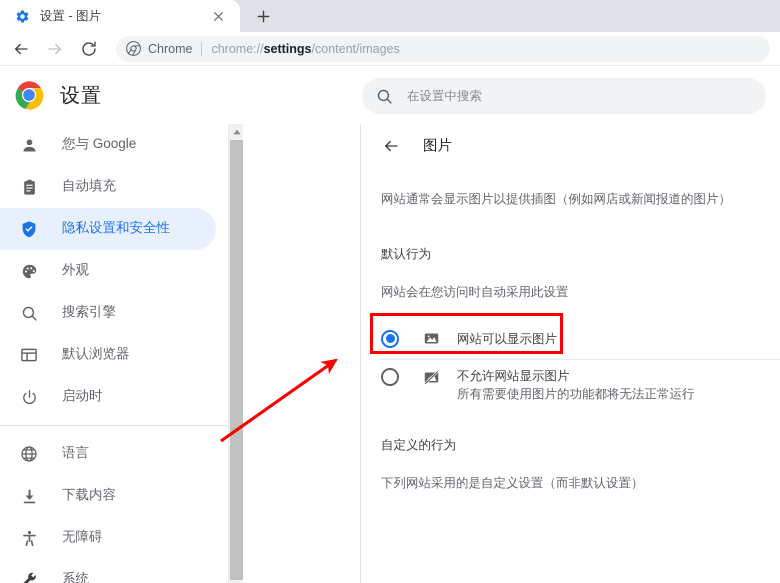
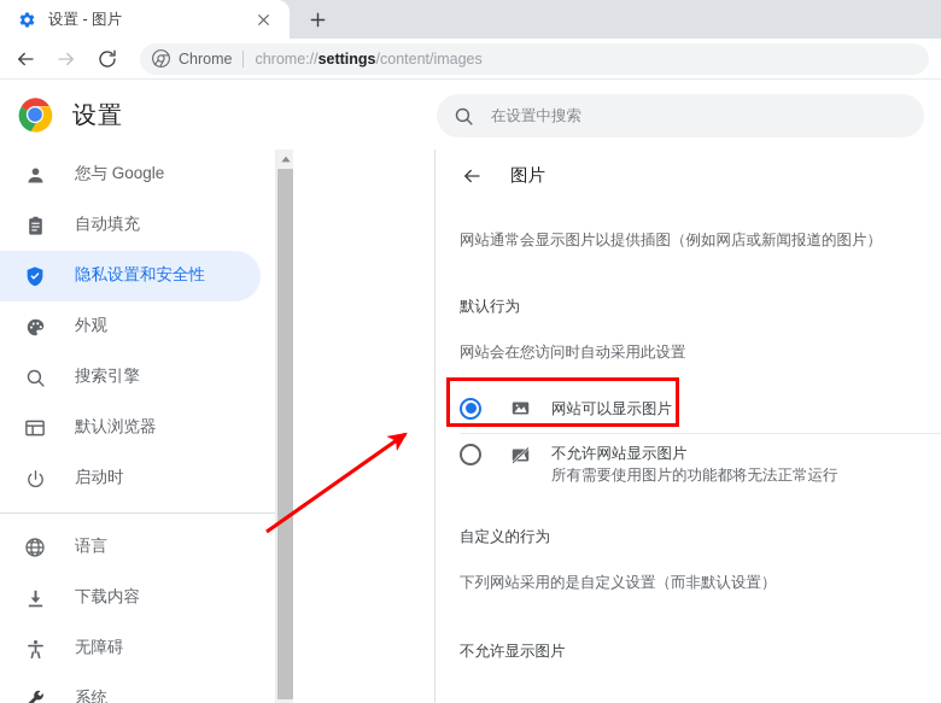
  设置 - 图片
  Chrome
  chrome://settings/content/images
  设置
  在设置中搜索
  您与 Google
  自动填充
  隐私设置和安全性
  外观
  搜索引擎
  默认浏览器
  启动时
  语言
  下载内容
  无障碍
  系统
  图片
  网站通常会显示图片以提供插图（例如网店或新闻报道的图片）
  默认行为
  网站会在您访问时自动采用此设置
  网站可以显示图片
  不允许网站显示图片
  所有需要使用图片的功能都将无法正常运行
  自定义的行为
  下列网站采用的是自定义设置（而非默认设置）
+ 不允许显示图片
